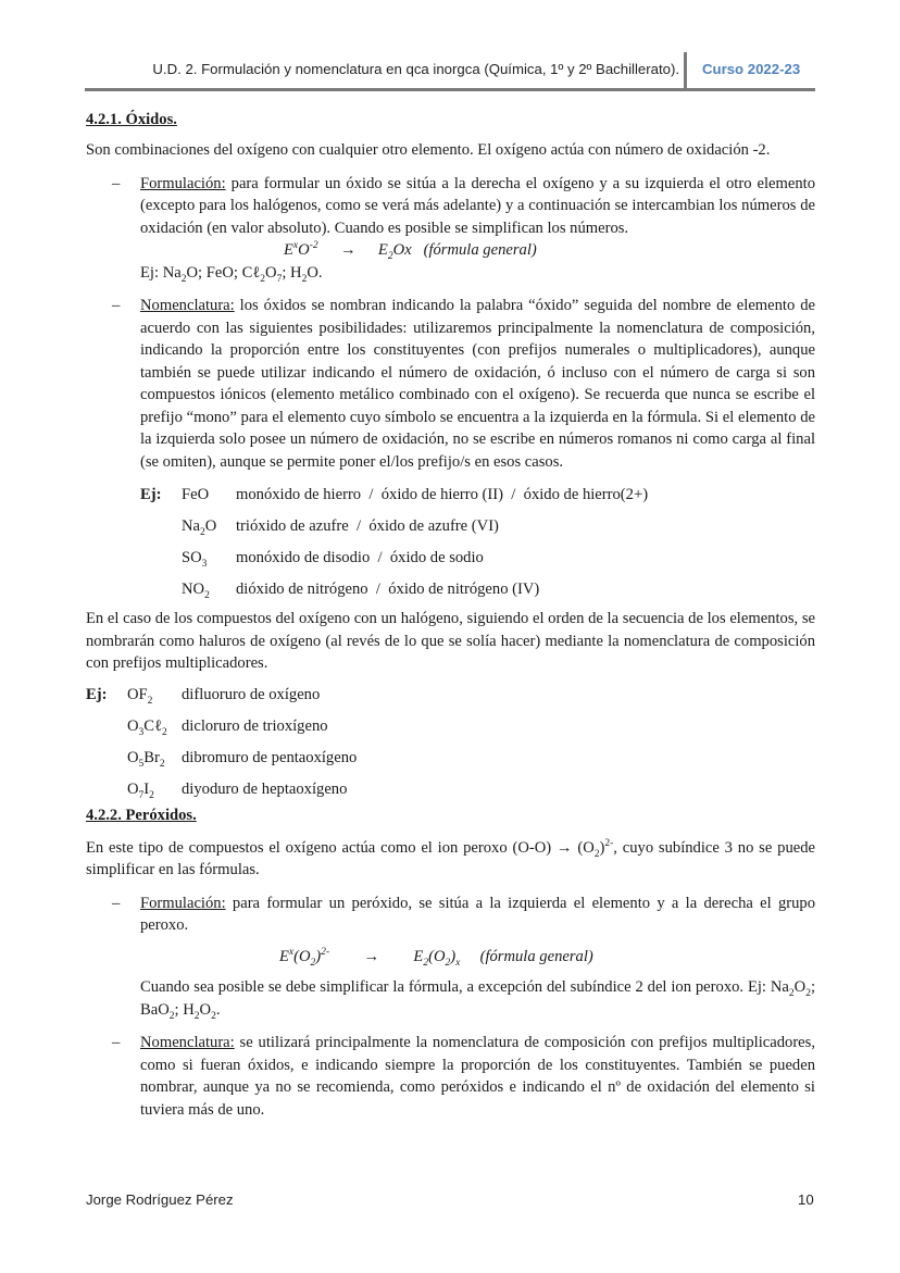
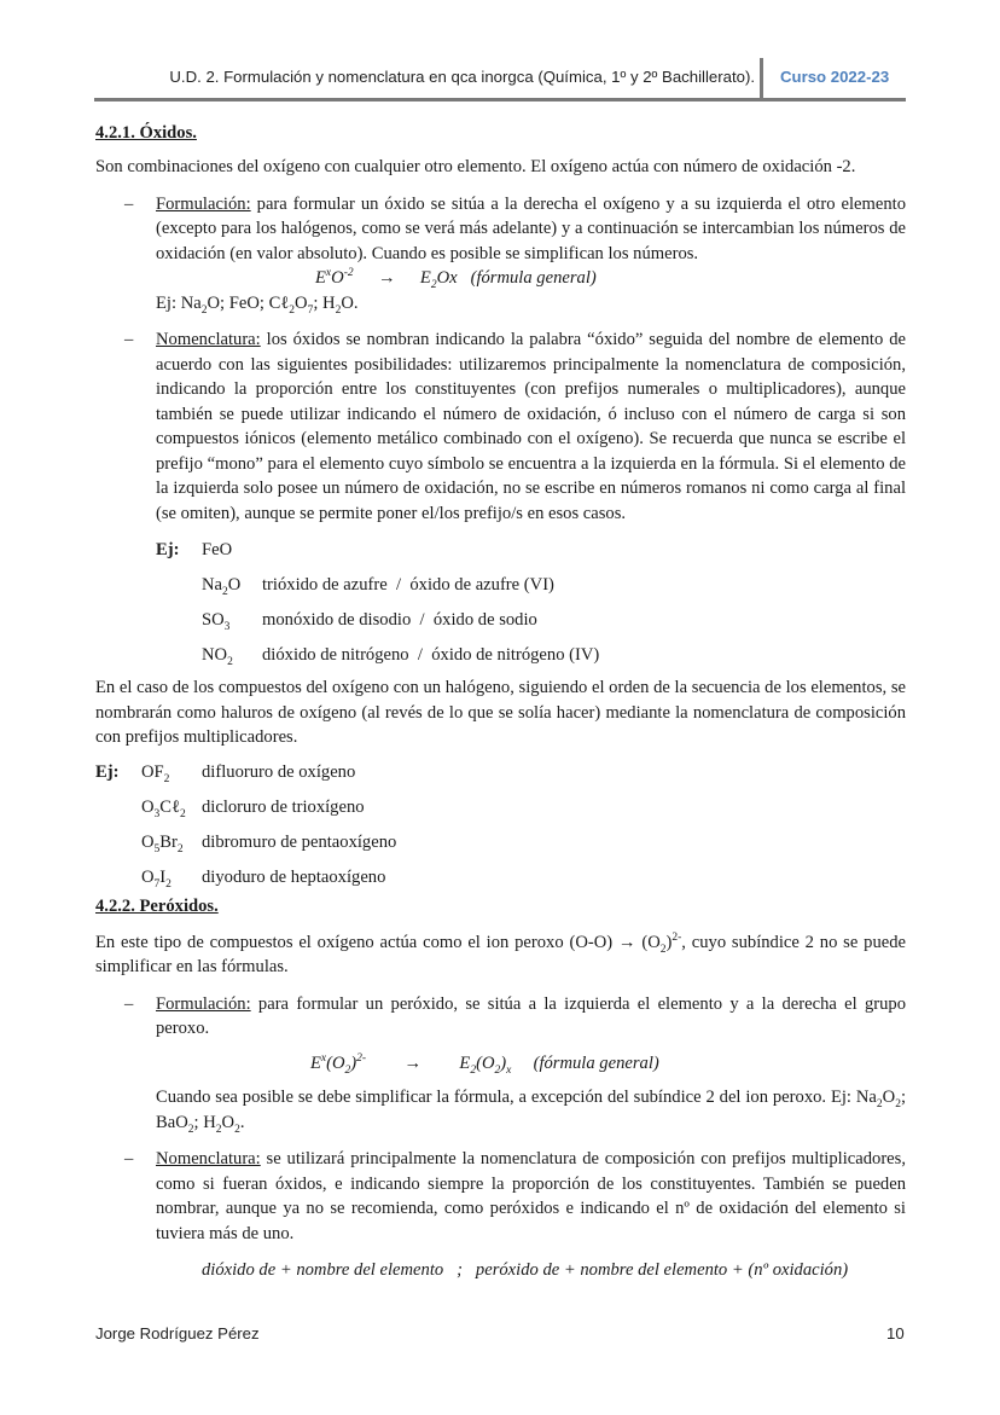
  U.D. 2. Formulación y nomenclatura en qca inorgca (Química, 1º y 2º Bachillerato).
  Curso 2022-23
  4.2.1. Óxidos.
  Son combinaciones del oxígeno con cualquier otro elemento. El oxígeno actúa con número de oxidación -2.
  –
  Formulación: para formular un óxido se sitúa a la derecha el oxígeno y a su izquierda el otro elemento (excepto para los halógenos, como se verá más adelante) y a continuación se intercambian los números de oxidación (en valor absoluto). Cuando es posible se simplifican los números.
  ExO-2 → E2Ox (fórmula general)
  Ej: Na2O; FeO; Cℓ2O7; H2O.
  –
  Nomenclatura: los óxidos se nombran indicando la palabra “óxido” seguida del nombre de elemento de acuerdo con las siguientes posibilidades: utilizaremos principalmente la nomenclatura de composición, indicando la proporción entre los constituyentes (con prefijos numerales o multiplicadores), aunque también se puede utilizar indicando el número de oxidación, ó incluso con el número de carga si son compuestos iónicos (elemento metálico combinado con el oxígeno). Se recuerda que nunca se escribe el prefijo “mono” para el elemento cuyo símbolo se encuentra a la izquierda en la fórmula. Si el elemento de la izquierda solo posee un número de oxidación, no se escribe en números romanos ni como carga al final (se omiten), aunque se permite poner el/los prefijo/s en esos casos.
  Ej:
  FeO
- monóxido de hierro / óxido de hierro (II) / óxido de hierro(2+)
  Na2O
  trióxido de azufre / óxido de azufre (VI)
  SO3
  monóxido de disodio / óxido de sodio
  NO2
  dióxido de nitrógeno / óxido de nitrógeno (IV)
  En el caso de los compuestos del oxígeno con un halógeno, siguiendo el orden de la secuencia de los elementos, se nombrarán como haluros de oxígeno (al revés de lo que se solía hacer) mediante la nomenclatura de composición con prefijos multiplicadores.
  Ej:
  OF2
  difluoruro de oxígeno
  O3Cℓ2
  dicloruro de trioxígeno
  O5Br2
  dibromuro de pentaoxígeno
  O7I2
  diyoduro de heptaoxígeno
  4.2.2. Peróxidos.
- En este tipo de compuestos el oxígeno actúa como el ion peroxo (O-O) → (O2)2-, cuyo subíndice 3 no se puede simplificar en las fórmulas.
+ En este tipo de compuestos el oxígeno actúa como el ion peroxo (O-O) → (O2)2-, cuyo subíndice 2 no se puede simplificar en las fórmulas.
  –
  Formulación: para formular un peróxido, se sitúa a la izquierda el elemento y a la derecha el grupo peroxo.
  Ex(O2)2- → E2(O2)x (fórmula general)
  Cuando sea posible se debe simplificar la fórmula, a excepción del subíndice 2 del ion peroxo. Ej: Na2O2; BaO2; H2O2.
  –
  Nomenclatura: se utilizará principalmente la nomenclatura de composición con prefijos multiplicadores, como si fueran óxidos, e indicando siempre la proporción de los constituyentes. También se pueden nombrar, aunque ya no se recomienda, como peróxidos e indicando el nº de oxidación del elemento si tuviera más de uno.
+ dióxido de + nombre del elemento ; peróxido de + nombre del elemento + (nº oxidación)
  Jorge Rodríguez Pérez
  10
